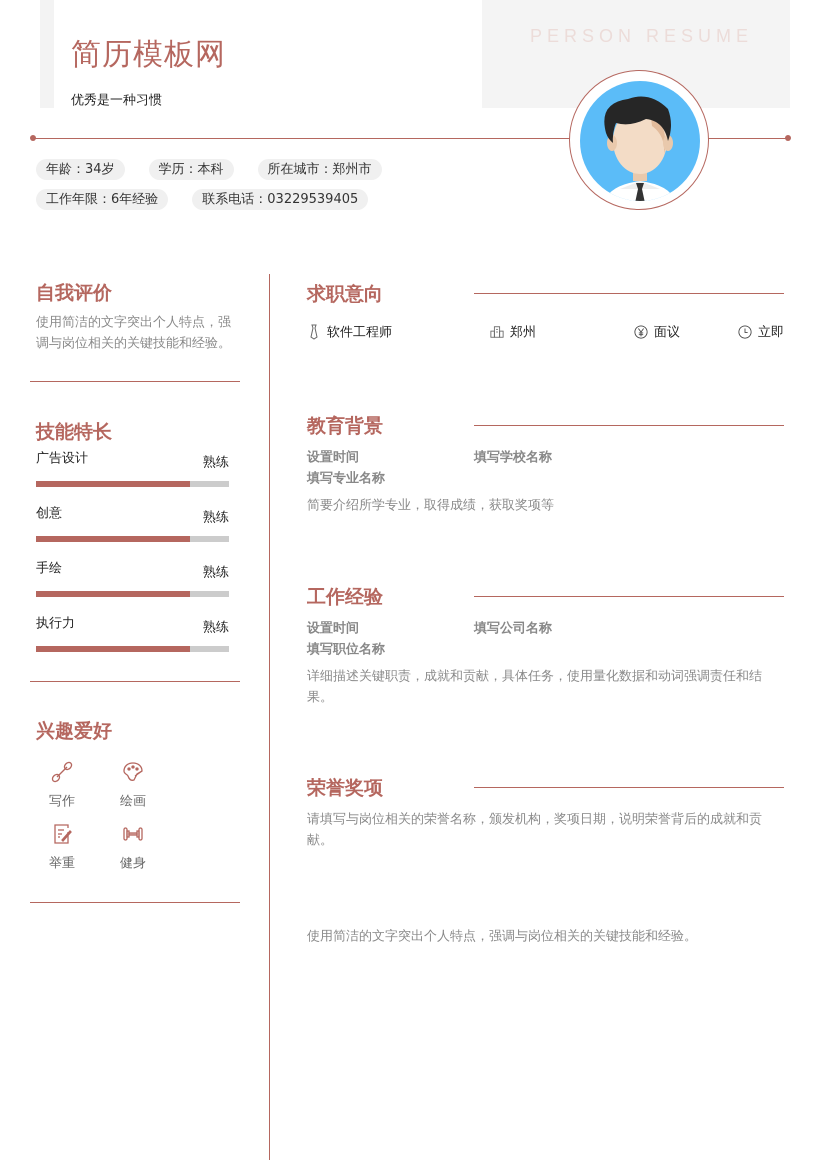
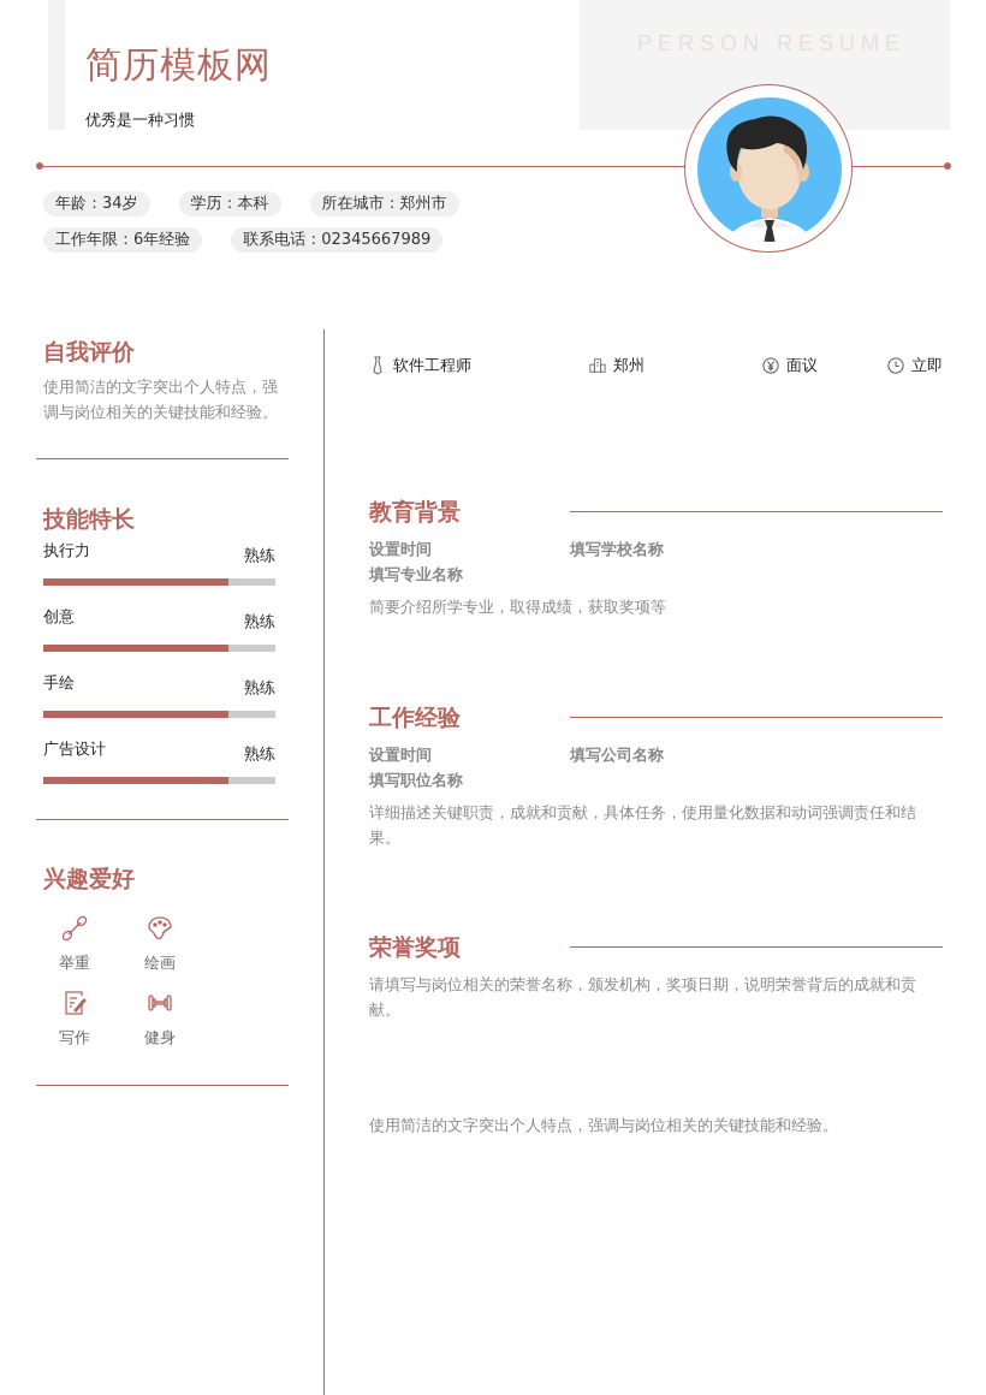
  简历模板网
  优秀是一种习惯
  PERSON RESUME
  年龄：34岁
  学历：本科
  所在城市：郑州市
  工作年限：6年经验
- 联系电话：03229539405
+ 联系电话：02345667989
  自我评价
  使用简洁的文字突出个人特点，强调与岗位相关的关键技能和经验。
  技能特长
- 广告设计
+ 执行力
  熟练
  创意
  熟练
  手绘
  熟练
- 执行力
+ 广告设计
  熟练
  兴趣爱好
- 写作
+ 举重
  绘画
- 举重
+ 写作
  健身
- 求职意向
  软件工程师
  郑州
  面议
  立即
  教育背景
  设置时间
  填写学校名称
  填写专业名称
  简要介绍所学专业，取得成绩，获取奖项等
  工作经验
  设置时间
  填写公司名称
  填写职位名称
  详细描述关键职责，成就和贡献，具体任务，使用量化数据和动词强调责任和结果。
  荣誉奖项
  请填写与岗位相关的荣誉名称，颁发机构，奖项日期，说明荣誉背后的成就和贡献。
  使用简洁的文字突出个人特点，强调与岗位相关的关键技能和经验。
